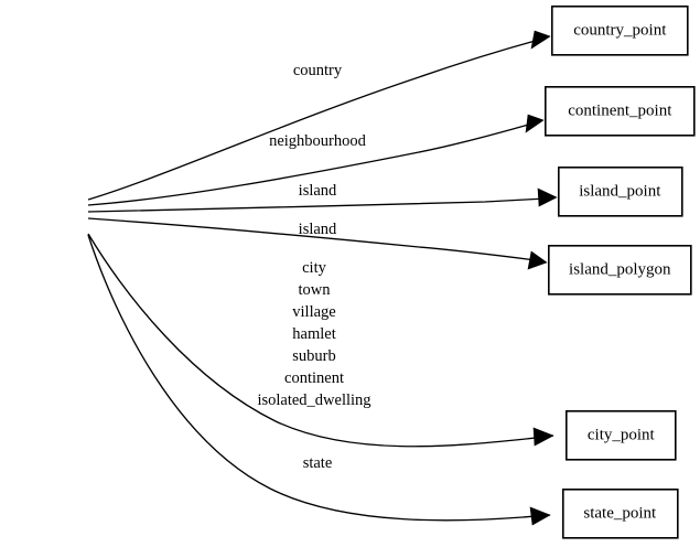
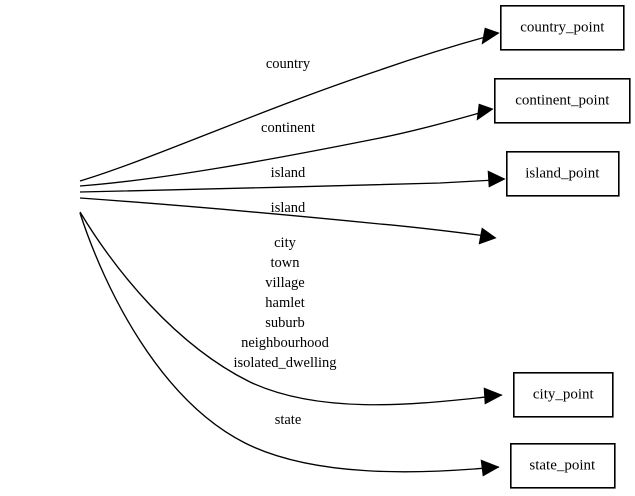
  country_point
  continent_point
  island_point
- island_polygon
  city_point
  state_point
  country
- neighbourhood
+ continent
  island
  island
  city
  town
  village
  hamlet
  suburb
- continent
+ neighbourhood
  isolated_dwelling
  state
